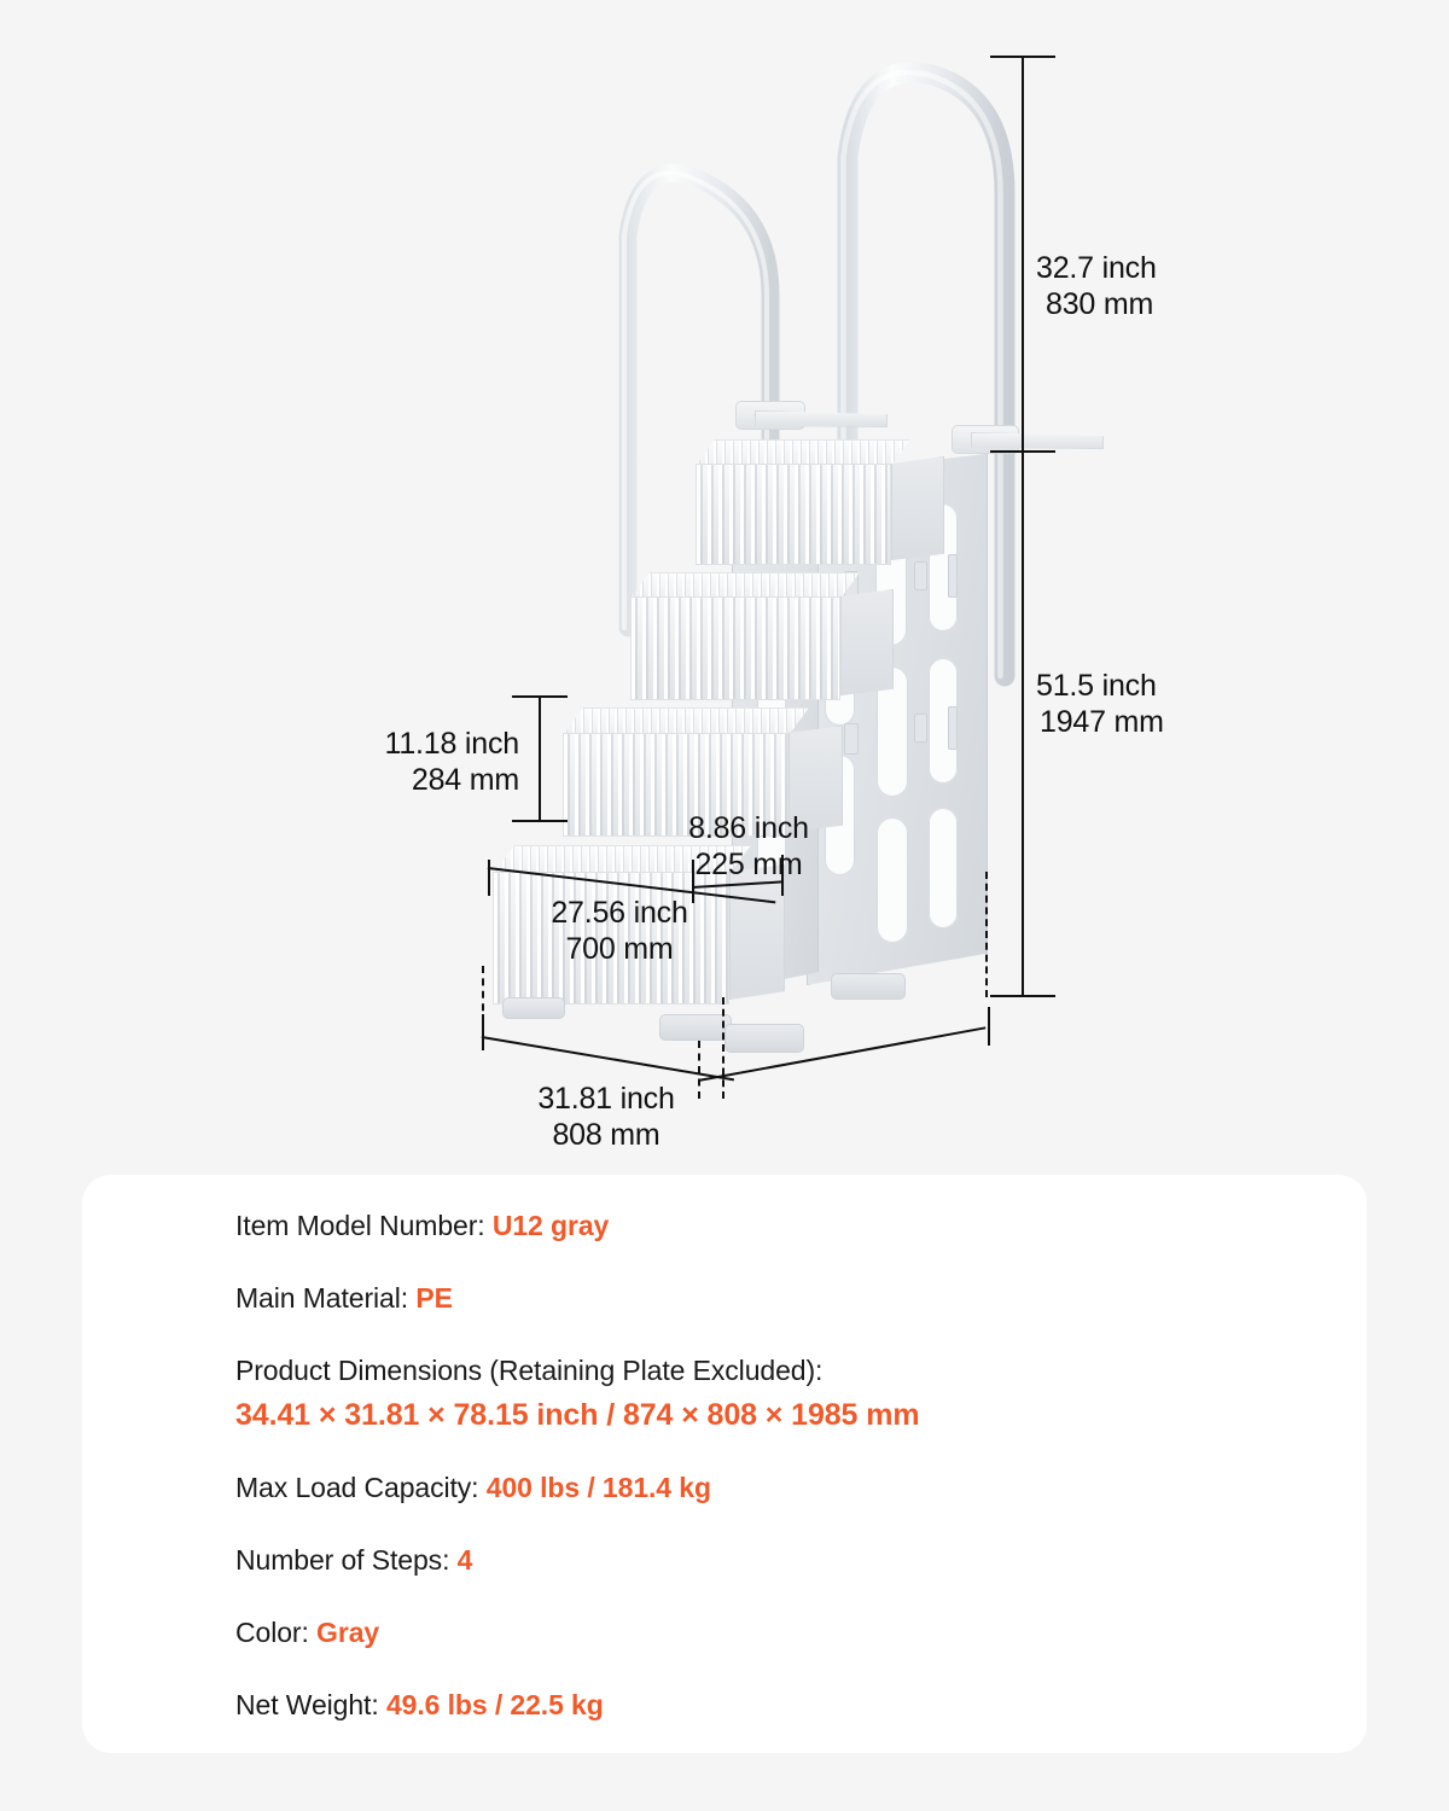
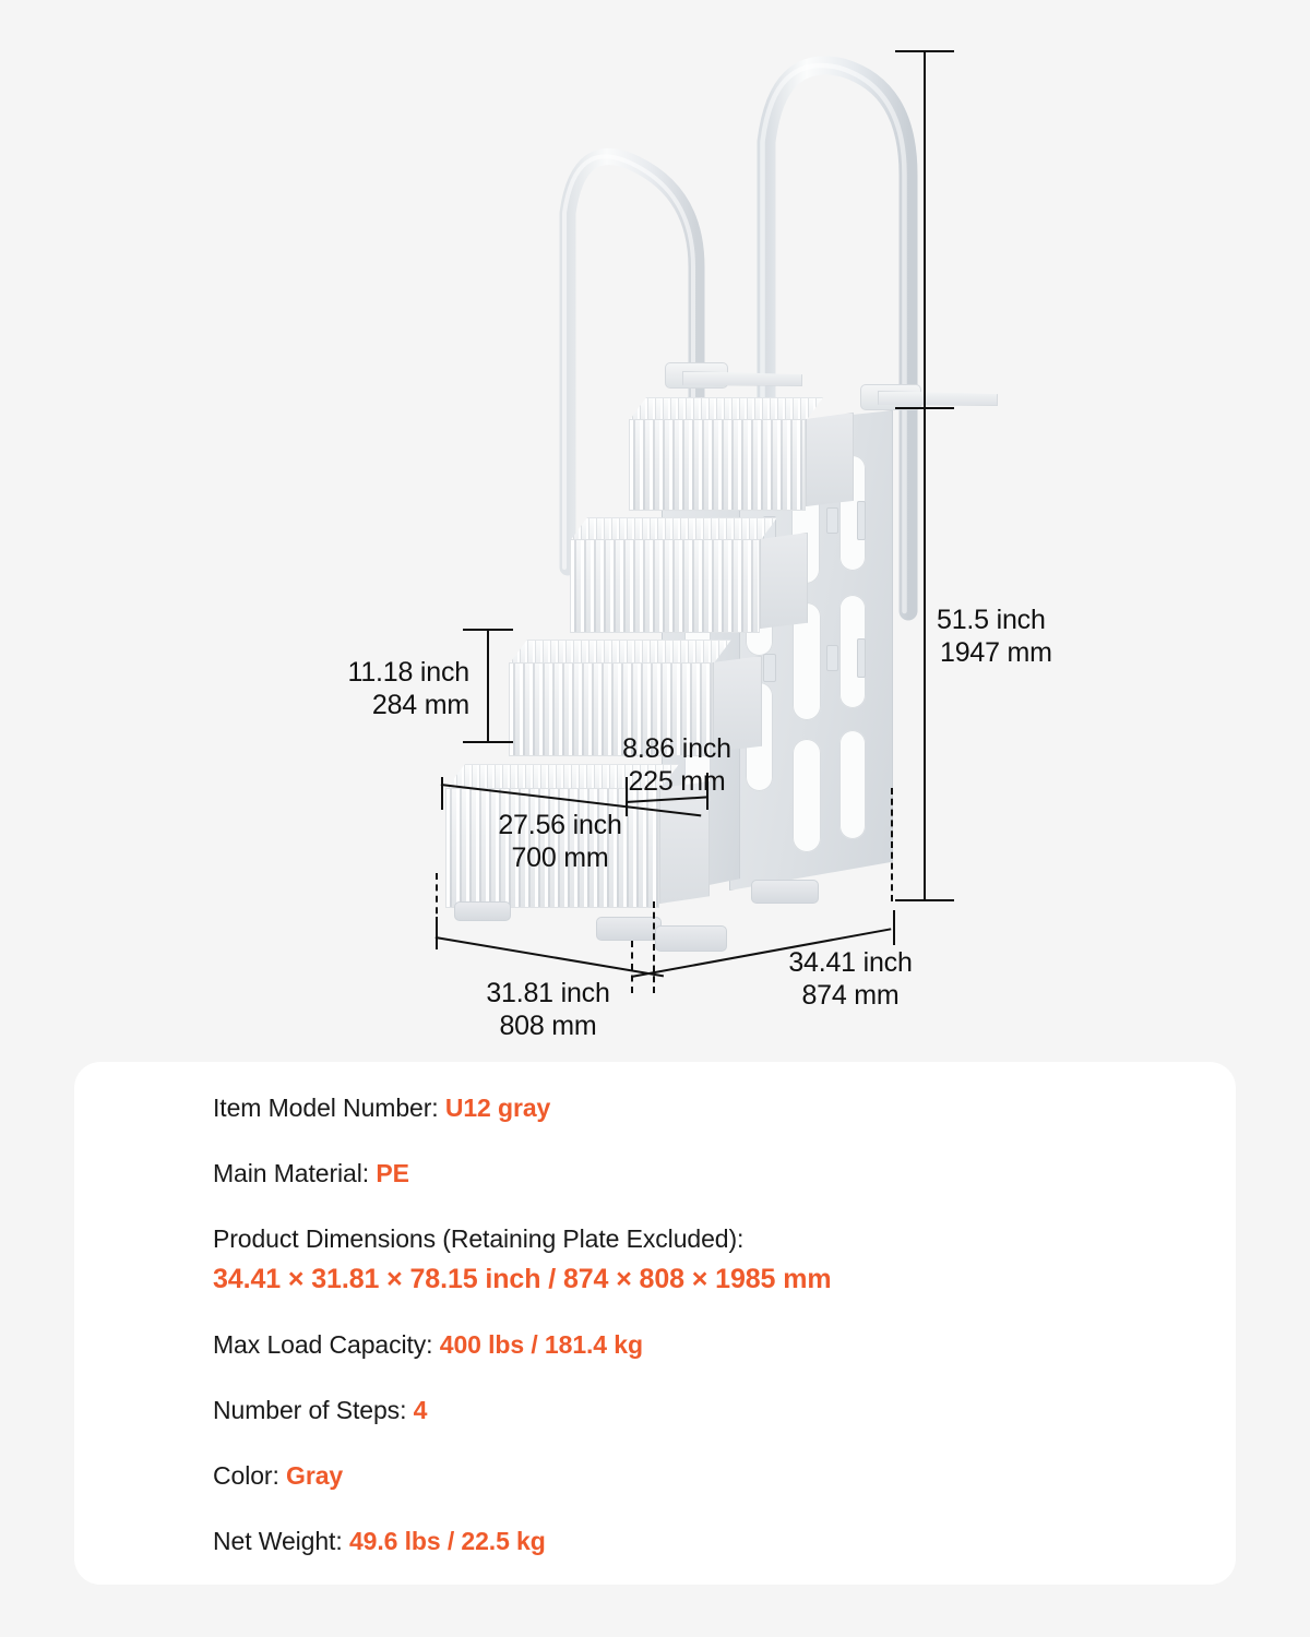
- 32.7 inch
- 830 mm
  51.5 inch
  1947 mm
  11.18 inch
  284 mm
  8.86 inch
  225 mm
  27.56 inch
  700 mm
  31.81 inch
  808 mm
+ 34.41 inch
+ 874 mm
  Item Model Number: U12 gray
  Main Material: PE
  Product Dimensions (Retaining Plate Excluded):
  34.41 × 31.81 × 78.15 inch / 874 × 808 × 1985 mm
  Max Load Capacity: 400 lbs / 181.4 kg
  Number of Steps: 4
  Color: Gray
  Net Weight: 49.6 lbs / 22.5 kg
